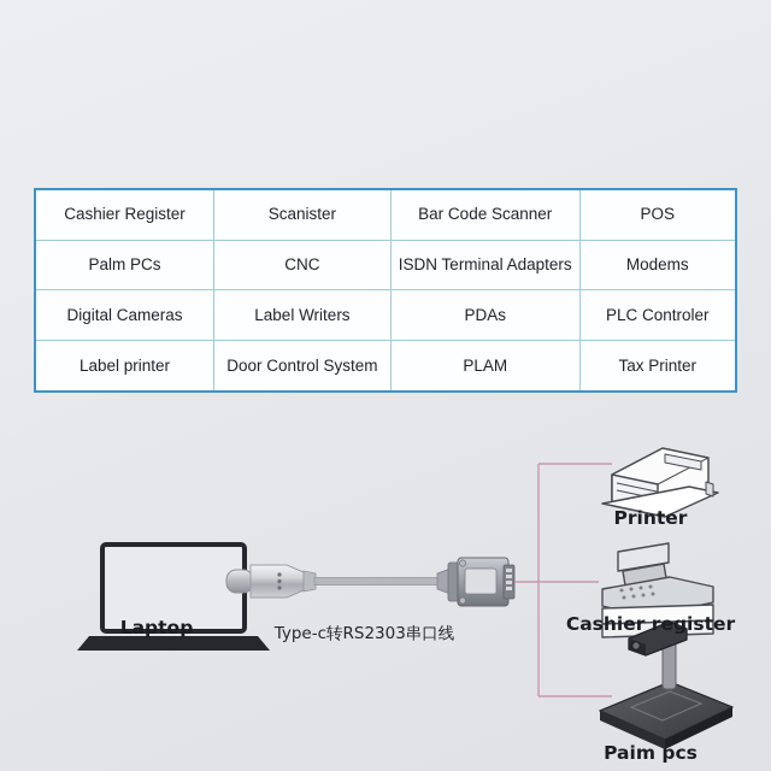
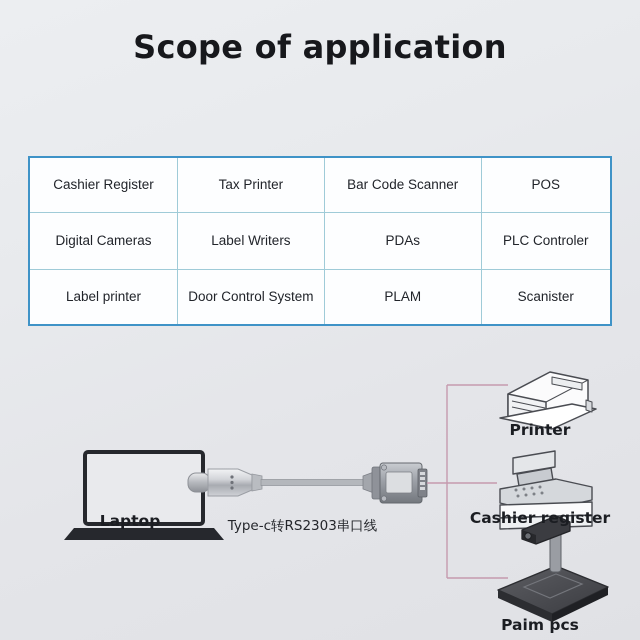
+ Scope of application
- Cashier Register	Scanister	Bar Code Scanner	POS
+ Cashier Register	Tax Printer	Bar Code Scanner	POS
- Palm PCs	CNC	ISDN Terminal Adapters	Modems
  Digital Cameras	Label Writers	PDAs	PLC Controler
- Label printer	Door Control System	PLAM	Tax Printer
+ Label printer	Door Control System	PLAM	Scanister
  Laptop
  Type-c转RS2303串口线
  Printer
  Cashier register
  Paim pcs
